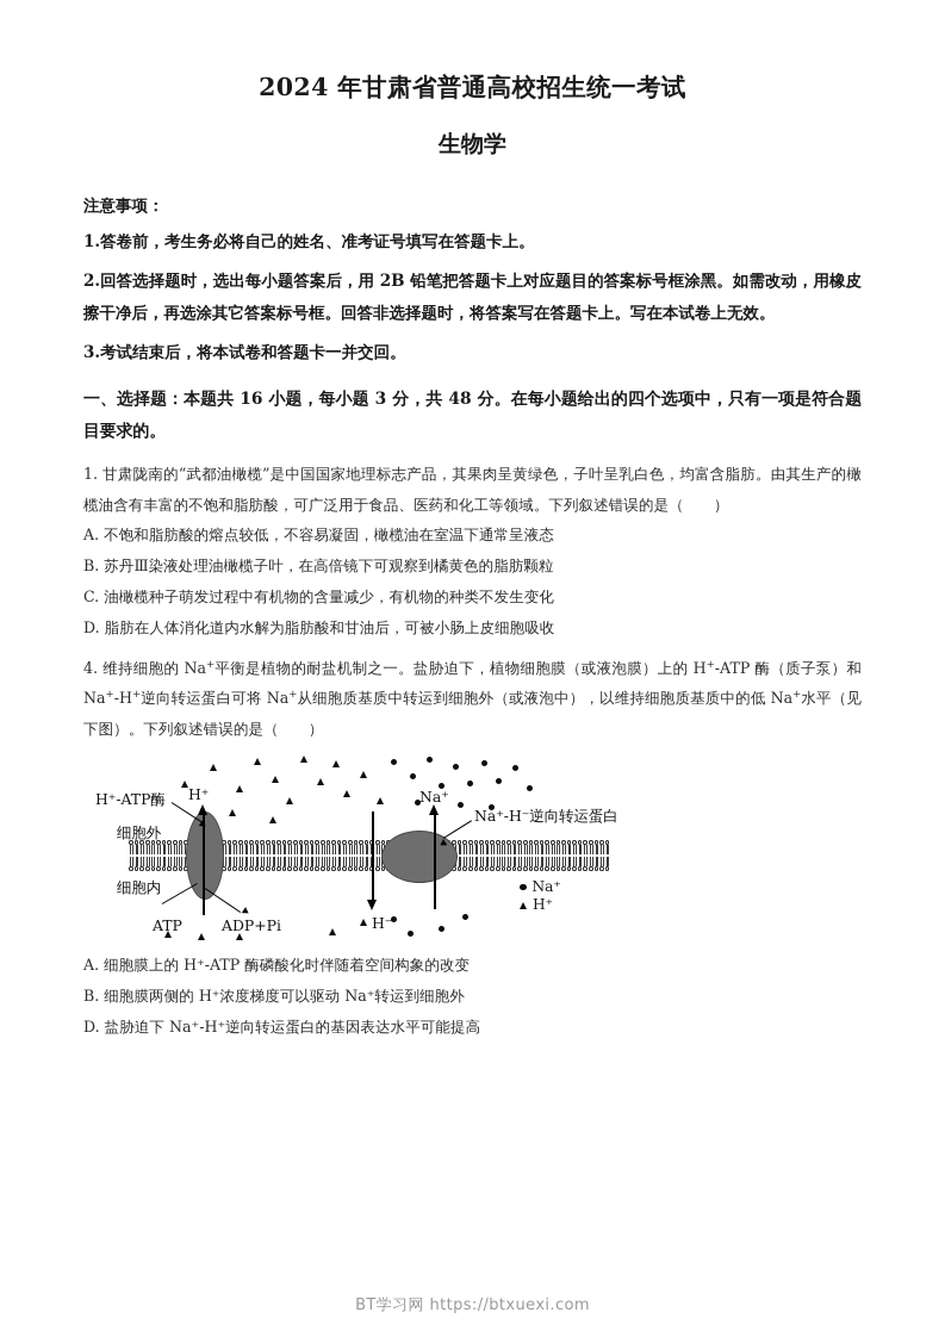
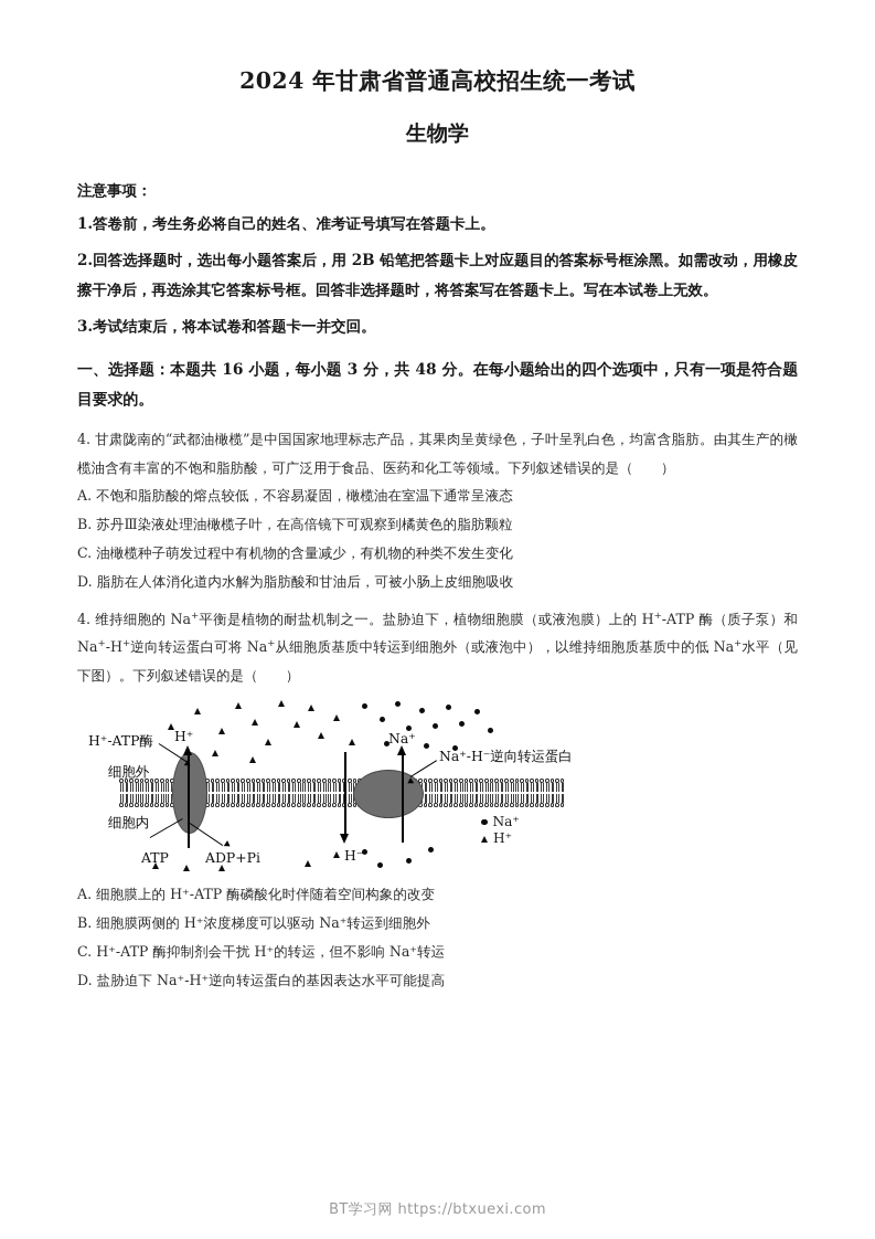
  2024 年甘肃省普通高校招生统一考试
  生物学
  注意事项：
  1.答卷前，考生务必将自己的姓名、准考证号填写在答题卡上。
  2.回答选择题时，选出每小题答案后，用 2B 铅笔把答题卡上对应题目的答案标号框涂黑。如需改动，用橡皮擦干净后，再选涂其它答案标号框。回答非选择题时，将答案写在答题卡上。写在本试卷上无效。
  3.考试结束后，将本试卷和答题卡一并交回。
  一、选择题：本题共 16 小题，每小题 3 分，共 48 分。在每小题给出的四个选项中，只有一项是符合题目要求的。
- 1. 甘肃陇南的“武都油橄榄”是中国国家地理标志产品，其果肉呈黄绿色，子叶呈乳白色，均富含脂肪。由其生产的橄榄油含有丰富的不饱和脂肪酸，可广泛用于食品、医药和化工等领域。下列叙述错误的是（ ）
+ 4. 甘肃陇南的“武都油橄榄”是中国国家地理标志产品，其果肉呈黄绿色，子叶呈乳白色，均富含脂肪。由其生产的橄榄油含有丰富的不饱和脂肪酸，可广泛用于食品、医药和化工等领域。下列叙述错误的是（ ）
  A. 不饱和脂肪酸的熔点较低，不容易凝固，橄榄油在室温下通常呈液态
  B. 苏丹Ⅲ染液处理油橄榄子叶，在高倍镜下可观察到橘黄色的脂肪颗粒
  C. 油橄榄种子萌发过程中有机物的含量减少，有机物的种类不发生变化
  D. 脂肪在人体消化道内水解为脂肪酸和甘油后，可被小肠上皮细胞吸收
  4. 维持细胞的 Na+平衡是植物的耐盐机制之一。盐胁迫下，植物细胞膜（或液泡膜）上的 H+-ATP 酶（质子泵）和 Na+-H+逆向转运蛋白可将 Na+从细胞质基质中转运到细胞外（或液泡中），以维持细胞质基质中的低 Na+水平（见下图）。下列叙述错误的是（ ）
  H⁺-ATP酶
  细胞外
  细胞内
  H⁺
  Na⁺
  Na⁺-H⁻逆向转运蛋白
  ATP
  ADP+Pi
  H⁻
  Na⁺
  H⁺
  A. 细胞膜上的 H⁺-ATP 酶磷酸化时伴随着空间构象的改变
  B. 细胞膜两侧的 H⁺浓度梯度可以驱动 Na⁺转运到细胞外
+ C. H⁺-ATP 酶抑制剂会干扰 H⁺的转运，但不影响 Na⁺转运
  D. 盐胁迫下 Na⁺-H⁺逆向转运蛋白的基因表达水平可能提高
  BT学习网 https://btxuexi.com
